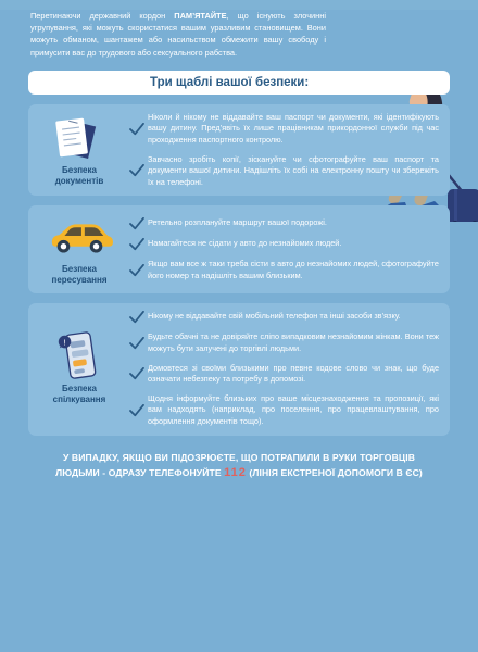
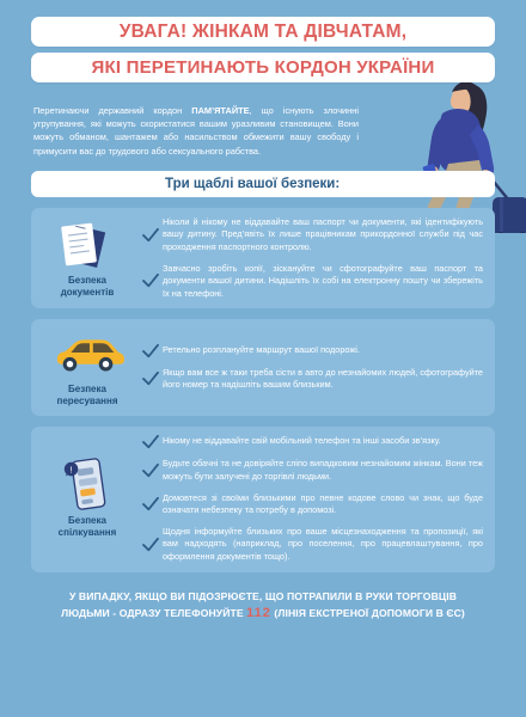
+ УВАГА! ЖІНКАМ ТА ДІВЧАТАМ,
+ ЯКІ ПЕРЕТИНАЮТЬ КОРДОН УКРАЇНИ
  Перетинаючи державний кордон ПАМ’ЯТАЙТЕ, що існують злочинні угрупування, які можуть скористатися вашим уразливим становищем. Вони можуть обманом, шантажем або насильством обмежити вашу свободу і примусити вас до трудового або сексуального рабства.
  Три щаблі вашої безпеки:
  Безпека
  документів
  Ніколи й нікому не віддавайте ваш паспорт чи документи, які ідентифікують вашу дитину. Пред’явіть їх лише працівникам прикордонної служби під час проходження паспортного контролю.
  Завчасно зробіть копії, зіскануйте чи сфотографуйте ваш паспорт та документи вашої дитини. Надішліть їх собі на електронну пошту чи збережіть їх на телефоні.
  Безпека
  пересування
  Ретельно розплануйте маршрут вашої подорожі.
- Намагайтеся не сідати у авто до незнайомих людей.
  Якщо вам все ж таки треба сісти в авто до незнайомих людей, сфотографуйте його номер та надішліть вашим близьким.
  !
  Безпека
  спілкування
  Нікому не віддавайте свій мобільний телефон та інші засоби зв’язку.
  Будьте обачні та не довіряйте сліпо випадковим незнайомим жінкам. Вони теж можуть бути залучені до торгівлі людьми.
  Домовтеся зі своїми близькими про певне кодове слово чи знак, що буде означати небезпеку та потребу в допомозі.
  Щодня інформуйте близьких про ваше місцезнаходження та пропозиції, які вам надходять (наприклад, про поселення, про працевлаштування, про оформлення документів тощо).
  У ВИПАДКУ, ЯКЩО ВИ ПІДОЗРЮЄТЕ, ЩО ПОТРАПИЛИ В РУКИ ТОРГОВЦІВ
  ЛЮДЬМИ - ОДРАЗУ ТЕЛЕФОНУЙТЕ 112 (ЛІНІЯ ЕКСТРЕНОЇ ДОПОМОГИ В ЄС)
